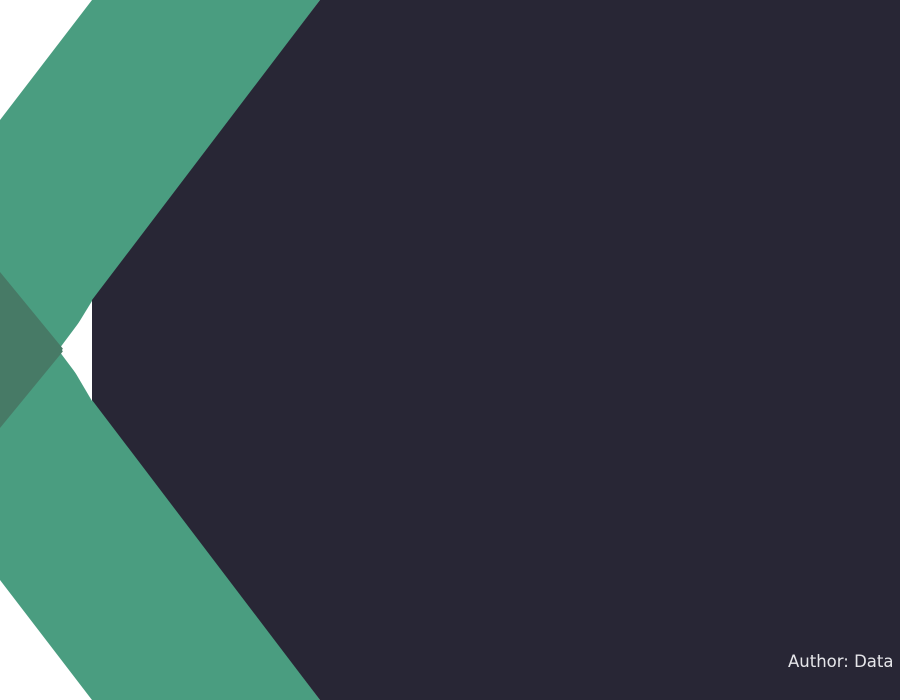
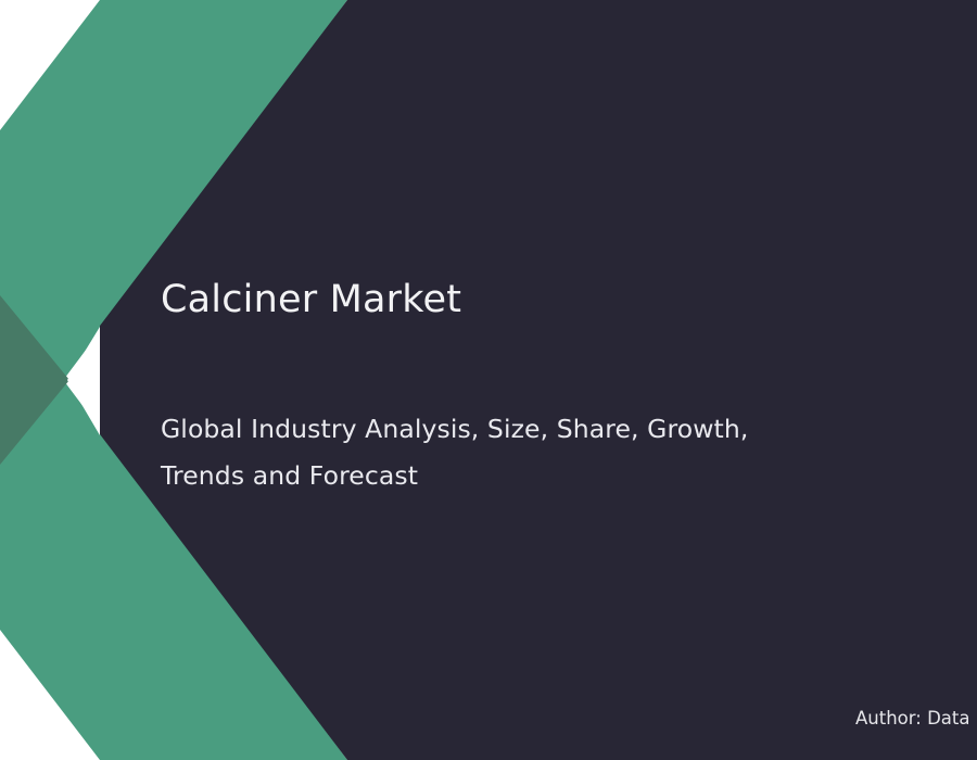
+ Calciner Market
+ Global Industry Analysis, Size, Share, Growth,
+ Trends and Forecast
  Author: Data
